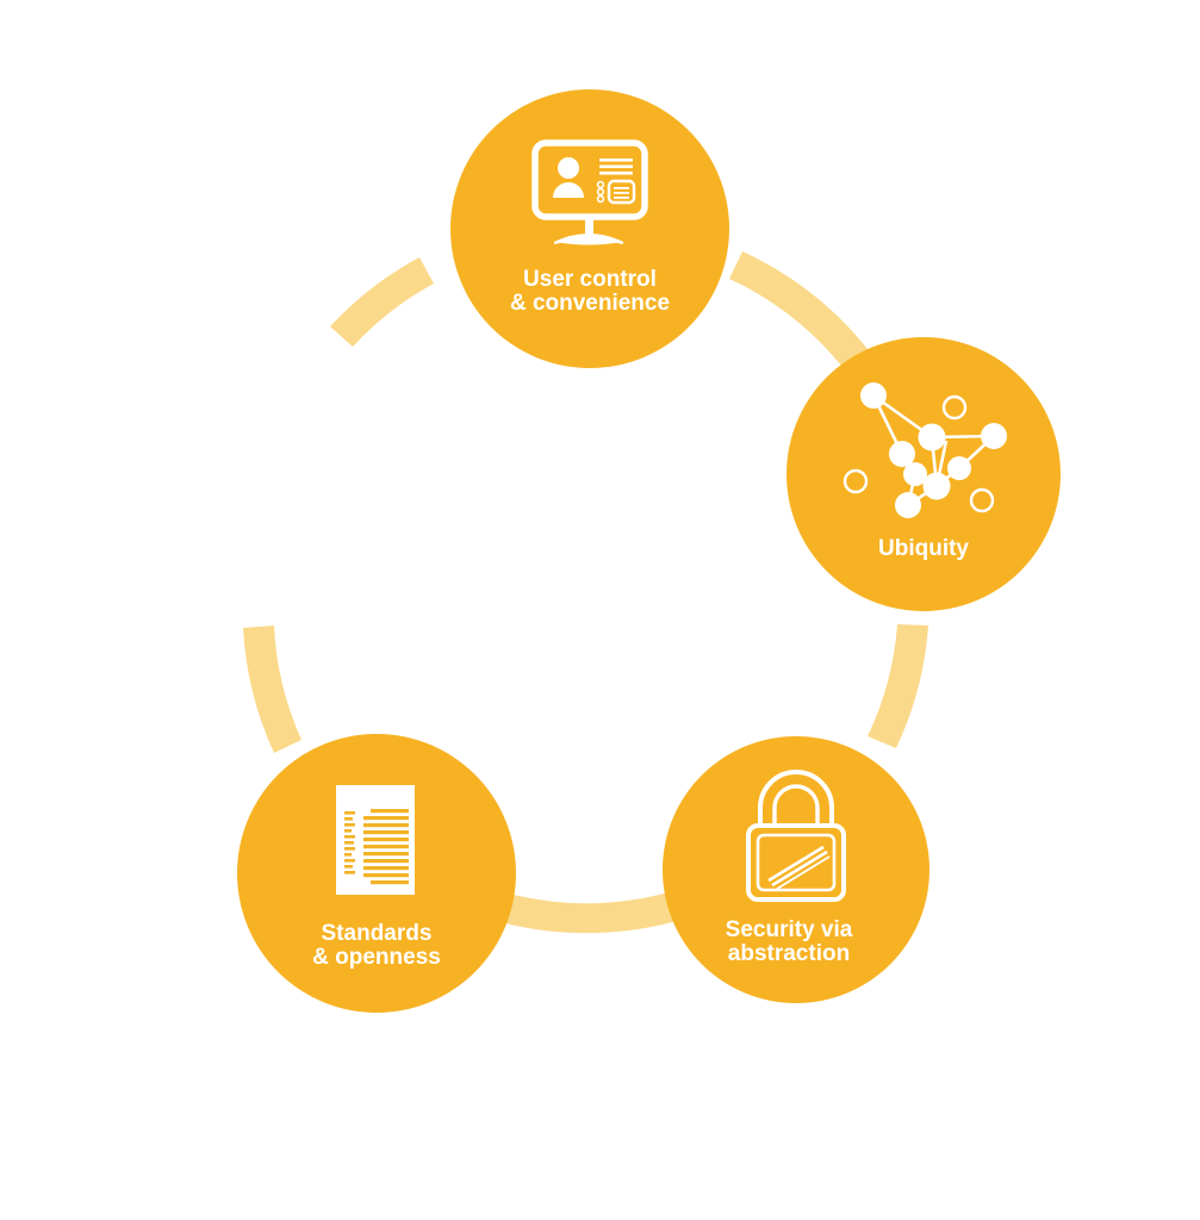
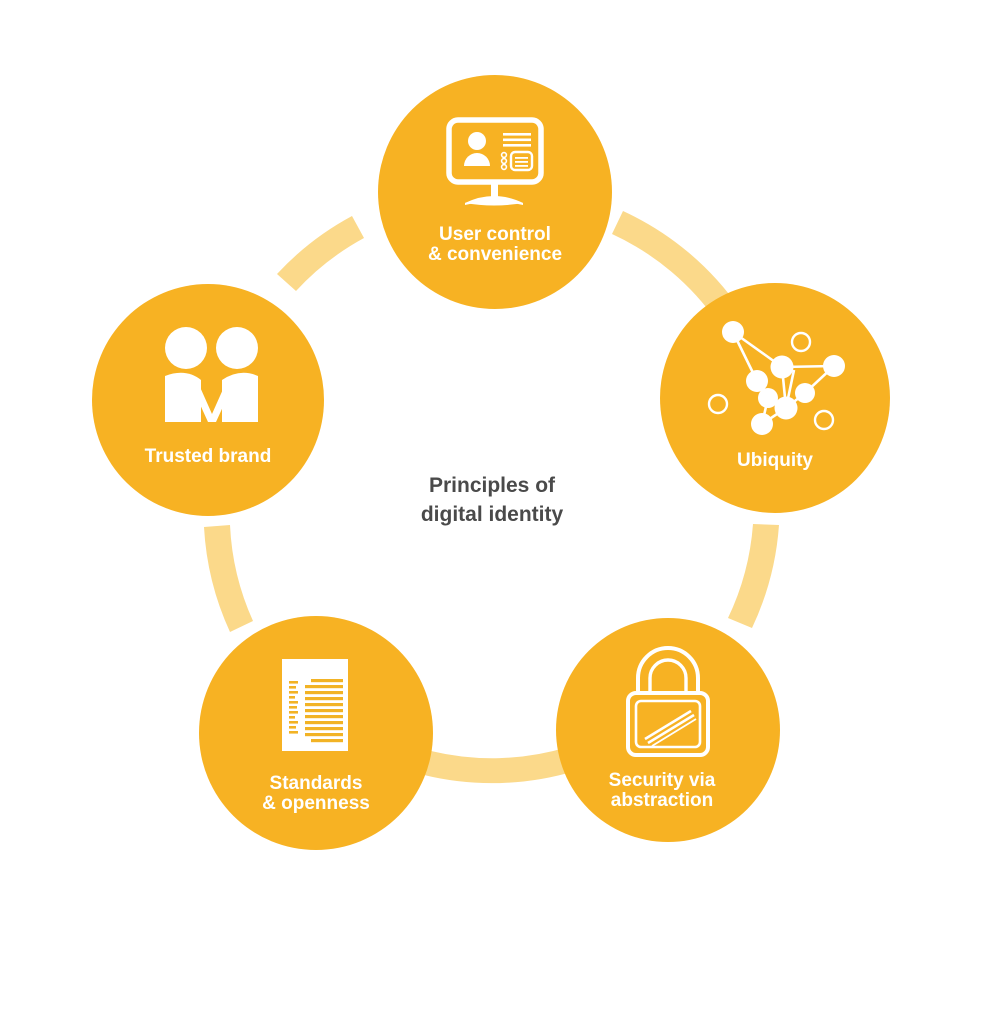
  User control
  & convenience
  Ubiquity
  Security via
  abstraction
  Standards
  & openness
+ Trusted brand
+ Principles of
+ digital identity
